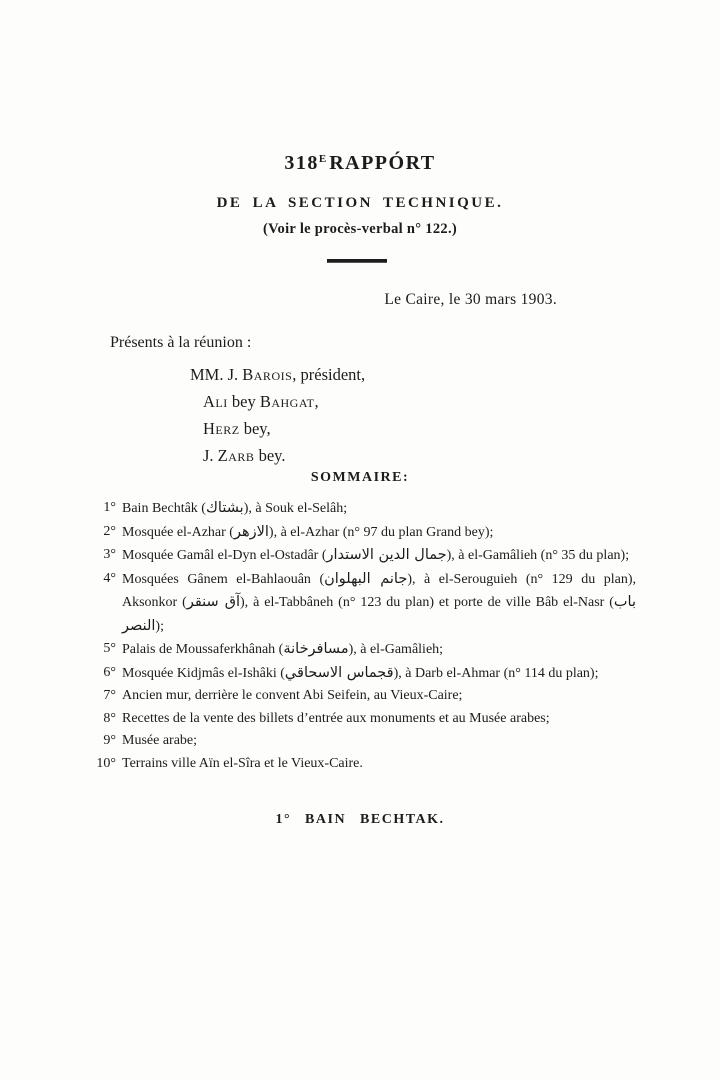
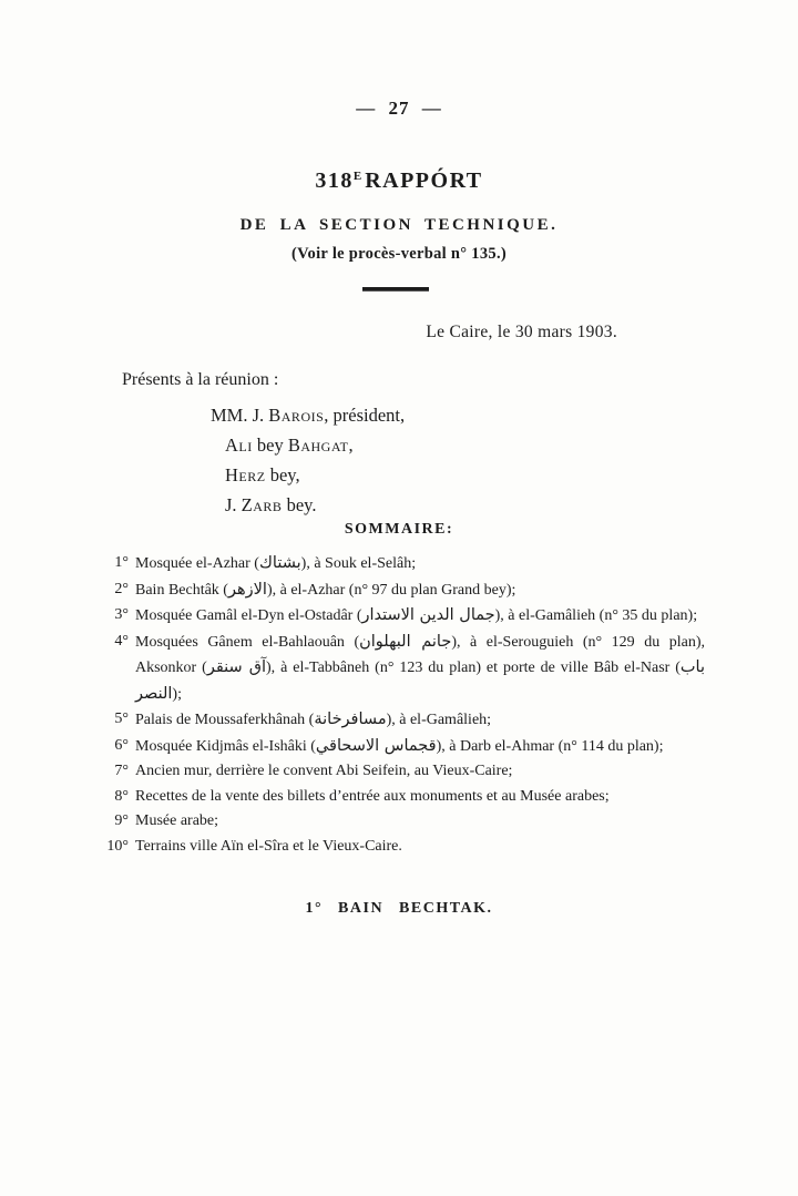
+ — 27 —
  318E RAPPÓRT
  DE LA SECTION TECHNIQUE.
- (Voir le procès-verbal n° 122.)
+ (Voir le procès-verbal n° 135.)
  Le Caire, le 30 mars 1903.
  Présents à la réunion :
  MM. J. Barois, président,
  Ali bey Bahgat,
  Herz bey,
  J. Zarb bey.
  SOMMAIRE:
  1°
- Bain Bechtâk ( بشتاك ), à Souk el-Selâh;
+ Mosquée el-Azhar ( بشتاك ), à Souk el-Selâh;
  2°
- Mosquée el-Azhar ( الازهر ), à el-Azhar (n° 97 du plan Grand bey);
+ Bain Bechtâk ( الازهر ), à el-Azhar (n° 97 du plan Grand bey);
  3°
  Mosquée Gamâl el-Dyn el-Ostadâr ( جمال الدين الاستدار ), à el-Gamâlieh (n° 35 du plan);
  4°
  Mosquées Gânem el-Bahlaouân ( جانم البهلوان ), à el-Serouguieh (n° 129 du plan), Aksonkor ( آق سنقر ), à el-Tabbâneh (n° 123 du plan) et porte de ville Bâb el-Nasr ( باب النصر );
  5°
  Palais de Moussaferkhânah ( مسافرخانة ), à el-Gamâlieh;
  6°
  Mosquée Kidjmâs el-Ishâki ( قجماس الاسحاقي ), à Darb el-Ahmar (n° 114 du plan);
  7°
  Ancien mur, derrière le convent Abi Seifein, au Vieux-Caire;
  8°
  Recettes de la vente des billets d’entrée aux monuments et au Musée arabes;
  9°
  Musée arabe;
  10°
  Terrains ville Aïn el-Sîra et le Vieux-Caire.
  1° BAIN BECHTAK.
